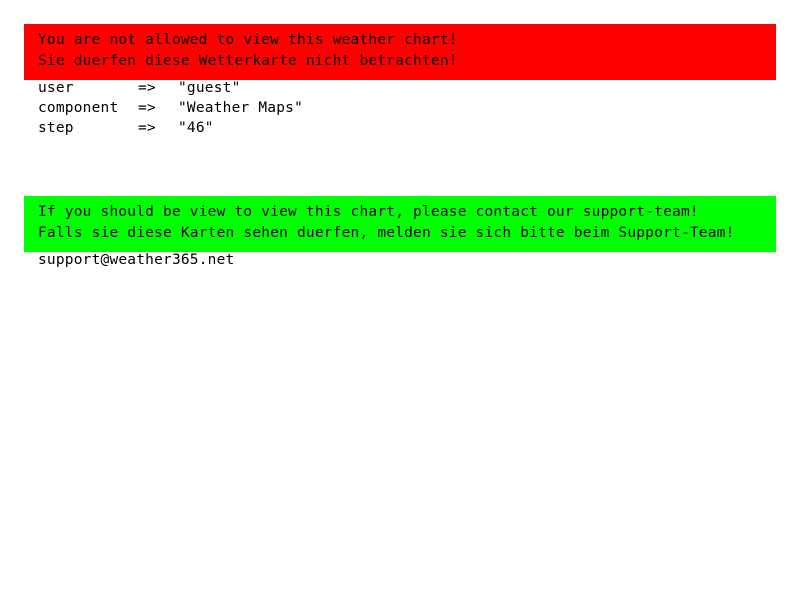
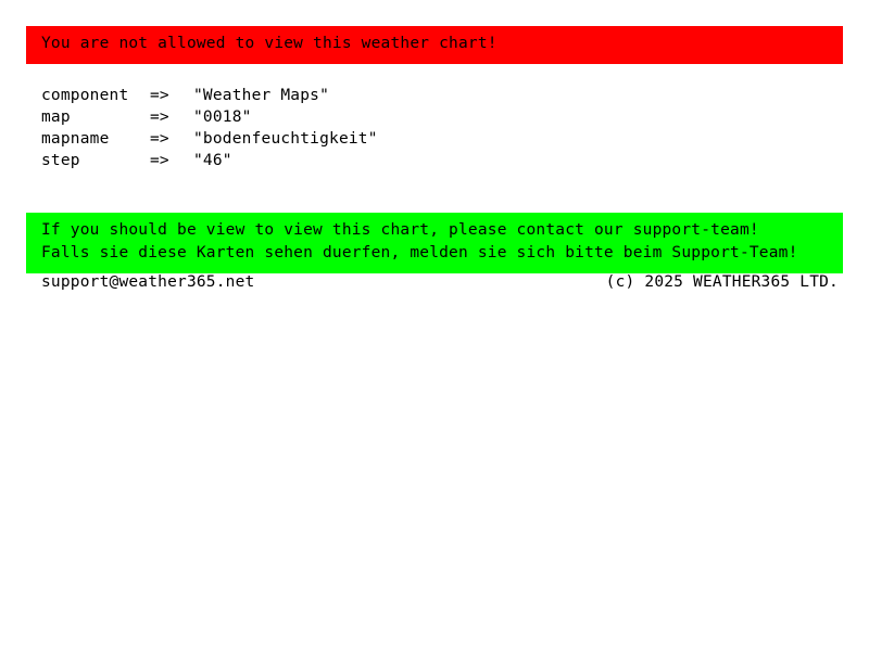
  You are not allowed to view this weather chart!
- Sie duerfen diese Wetterkarte nicht betrachten!
- user	=>	"guest"
  component	=>	"Weather Maps"
+ map	=>	"0018"
+ mapname	=>	"bodenfeuchtigkeit"
  step	=>	"46"
  If you should be view to view this chart, please contact our support-team!
  Falls sie diese Karten sehen duerfen, melden sie sich bitte beim Support-Team!
  support@weather365.net
+ (c) 2025 WEATHER365 LTD.
